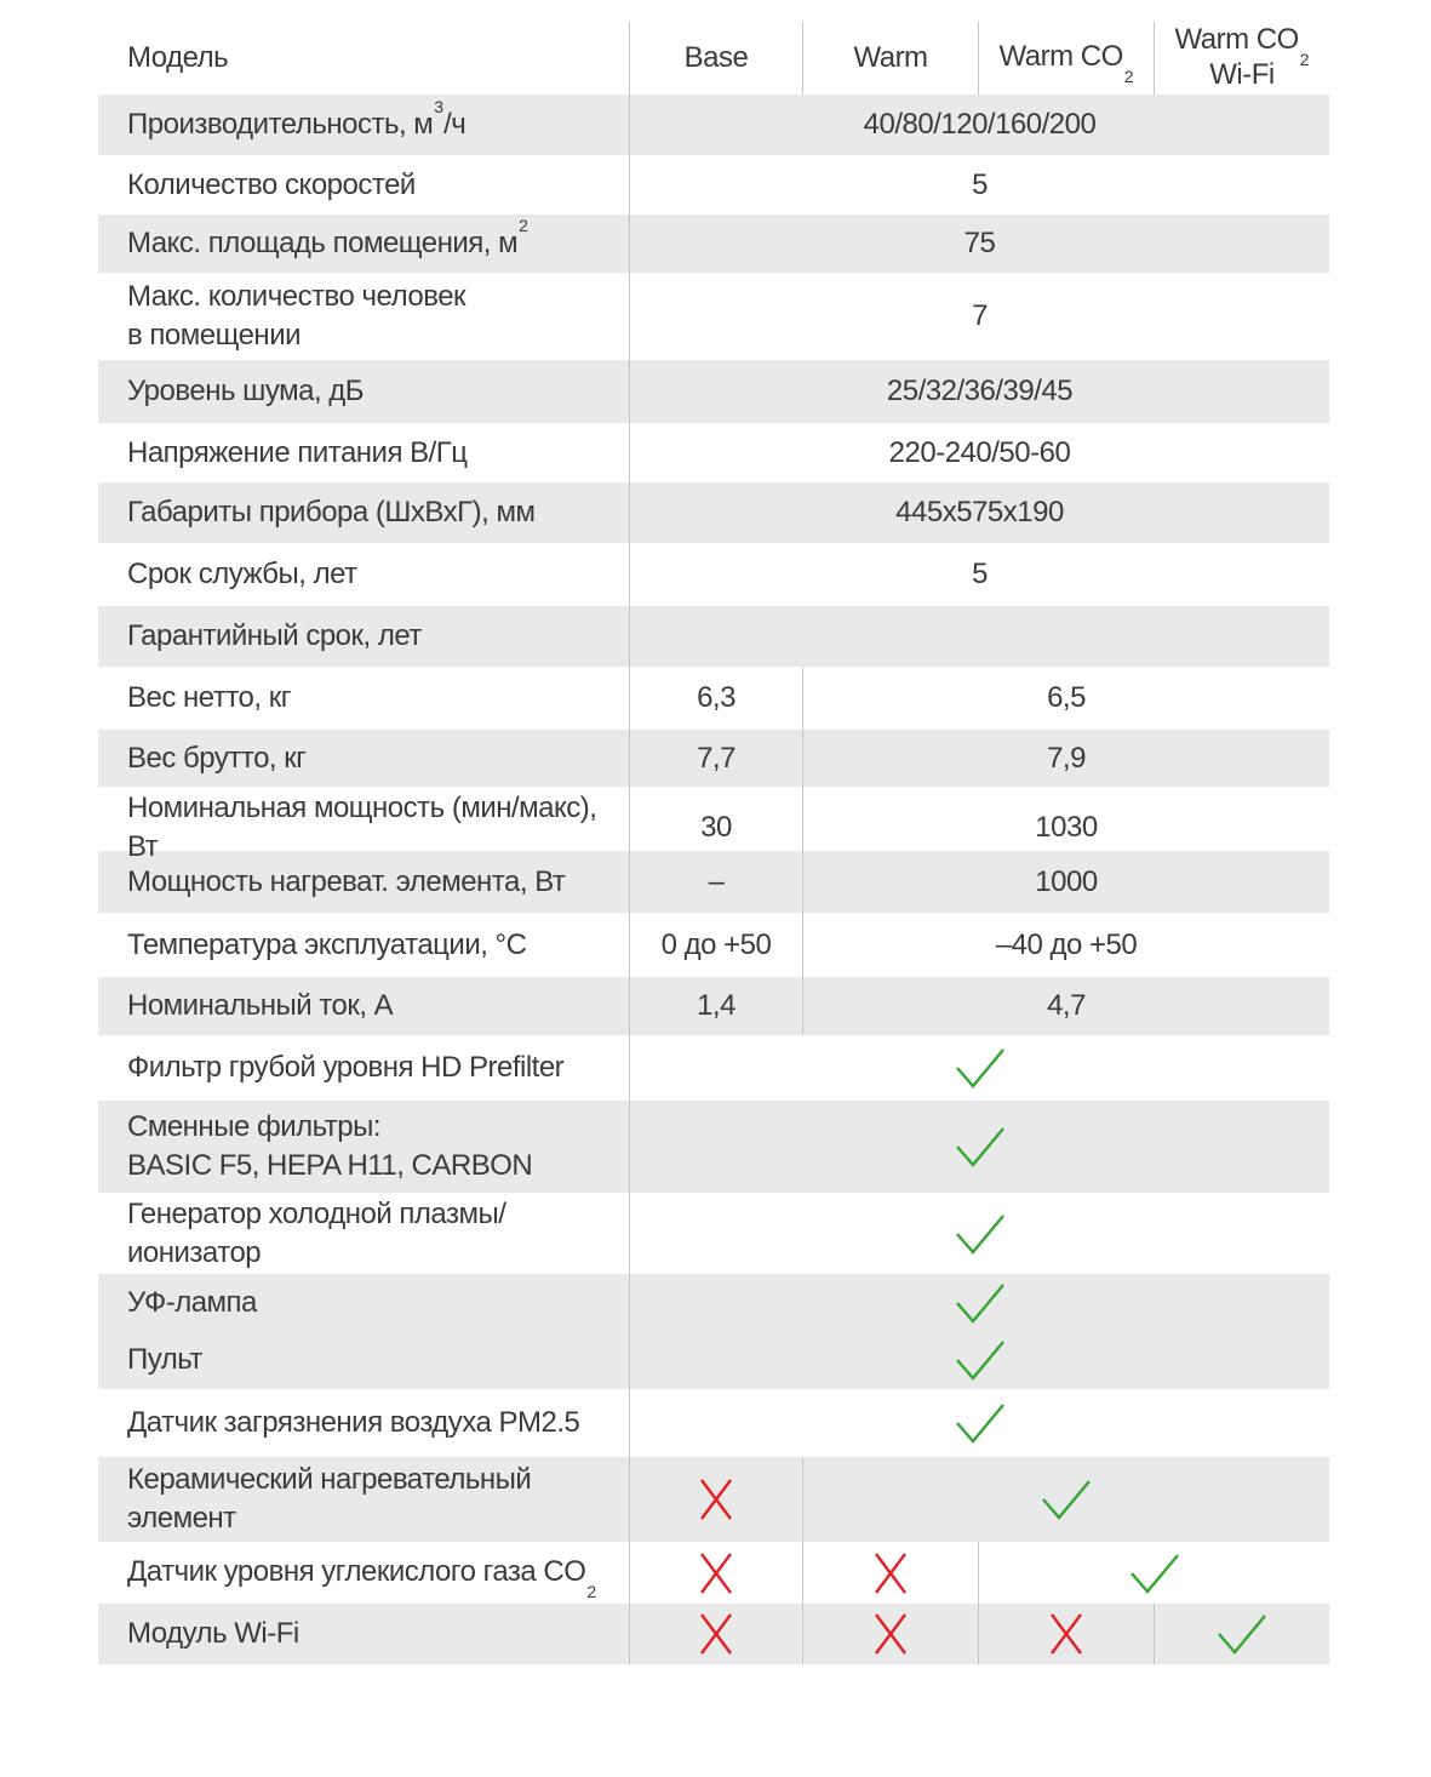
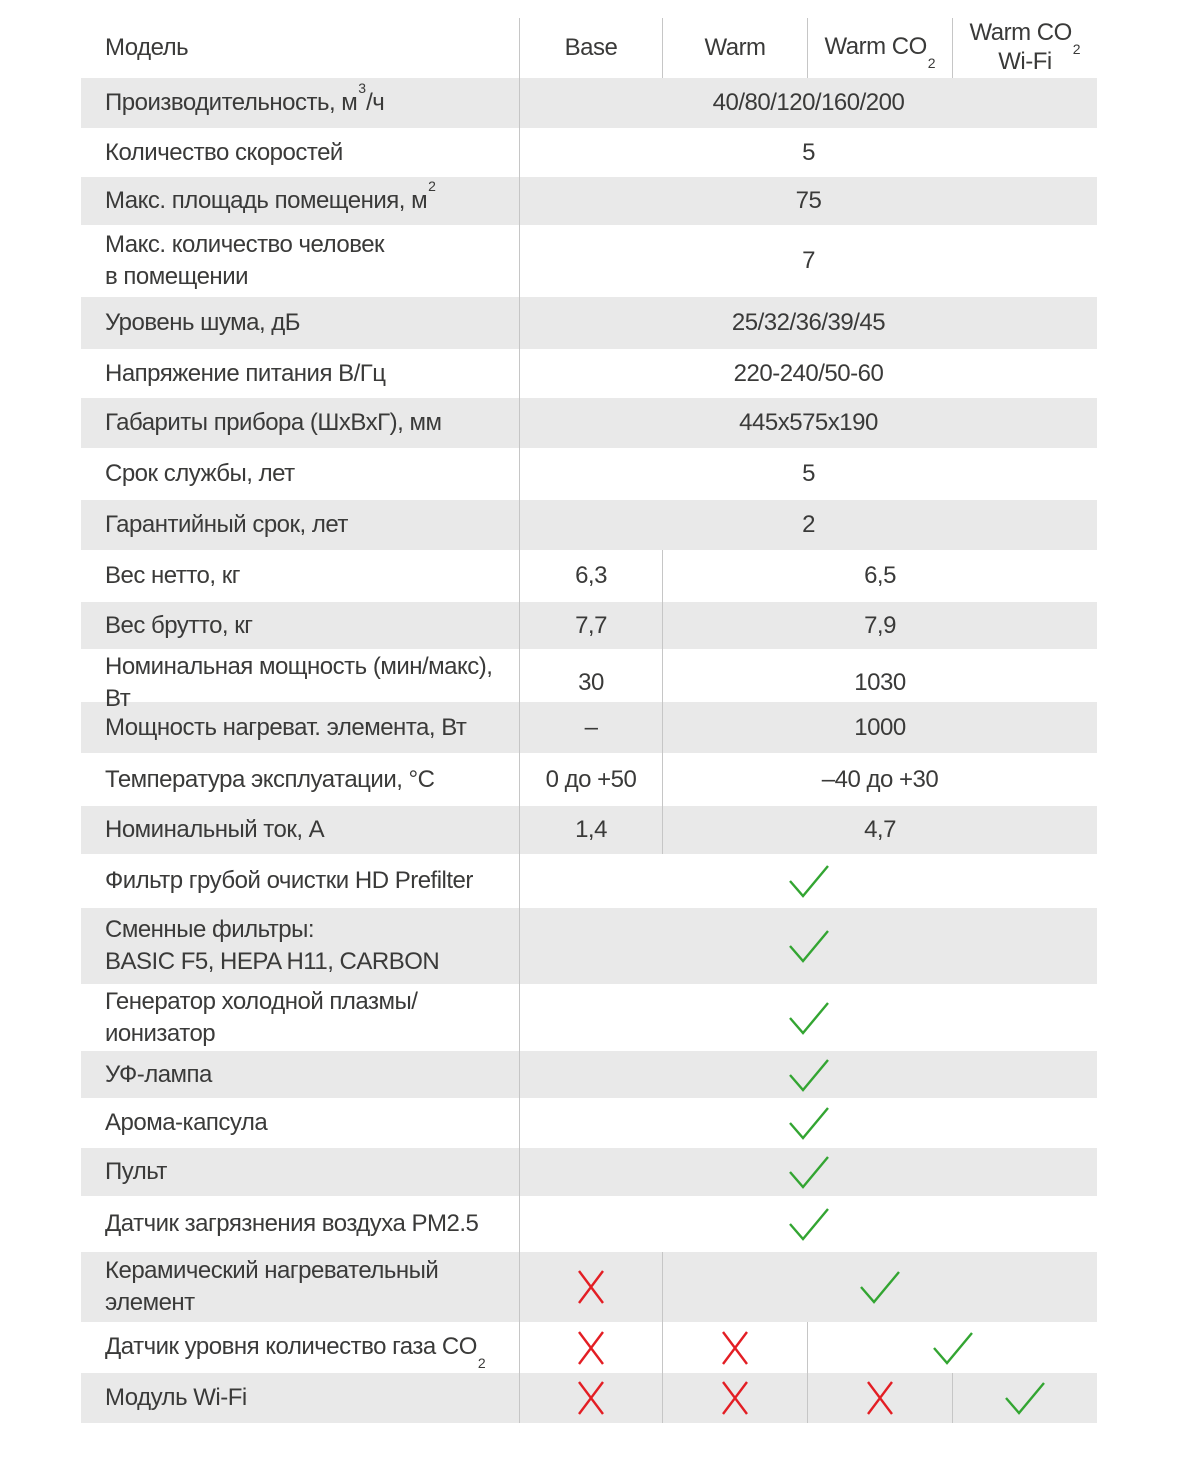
  Модель
  Base
  Warm
  Warm CO2
  Warm CO2
  Wi-Fi
  Производительность, м3/ч
  40/80/120/160/200
  Количество скоростей
  5
  Макс. площадь помещения, м2
  75
  Макс. количество человек
  в помещении
  7
  Уровень шума, дБ
  25/32/36/39/45
  Напряжение питания В/Гц
  220-240/50-60
  Габариты прибора (ШхВхГ), мм
  445x575x190
  Срок службы, лет
  5
  Гарантийный срок, лет
+ 2
  Вес нетто, кг
  6,3
  6,5
  Вес брутто, кг
  7,7
  7,9
  Номинальная мощность (мин/макс), Вт
  30
  1030
  Мощность нагреват. элемента, Вт
  –
  1000
  Температура эксплуатации, °С
  0 до +50
- –40 до +50
+ –40 до +30
  Номинальный ток, А
  1,4
  4,7
- Фильтр грубой уровня HD Prefilter
+ Фильтр грубой очистки HD Prefilter
  Сменные фильтры:
  BASIC F5, HEPA H11, CARBON
  Генератор холодной плазмы/
  ионизатор
  УФ-лампа
+ Арома-капсула
  Пульт
  Датчик загрязнения воздуха PM2.5
  Керамический нагревательный
  элемент
- Датчик уровня углекислого газа CO2
+ Датчик уровня количество газа CO2
  Модуль Wi-Fi
